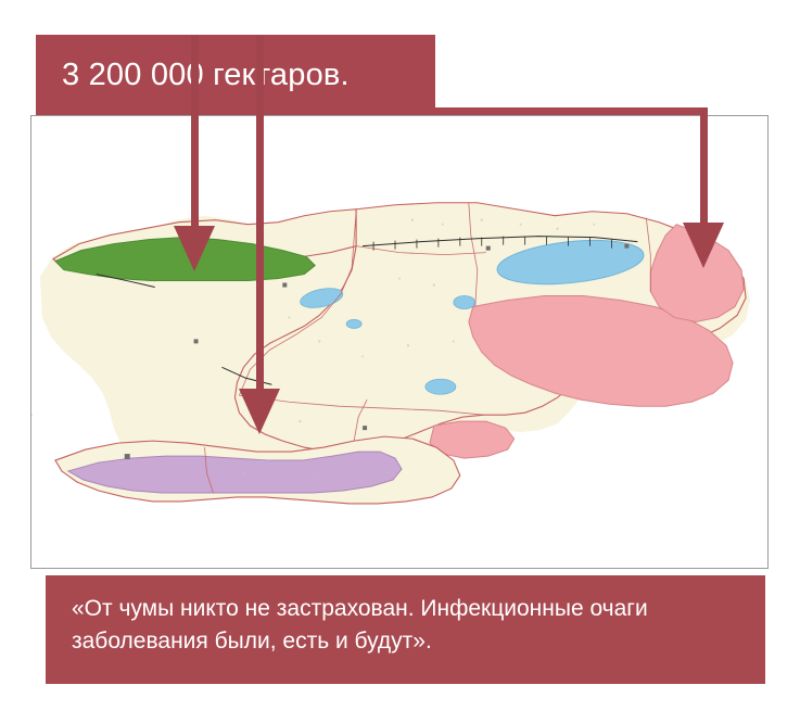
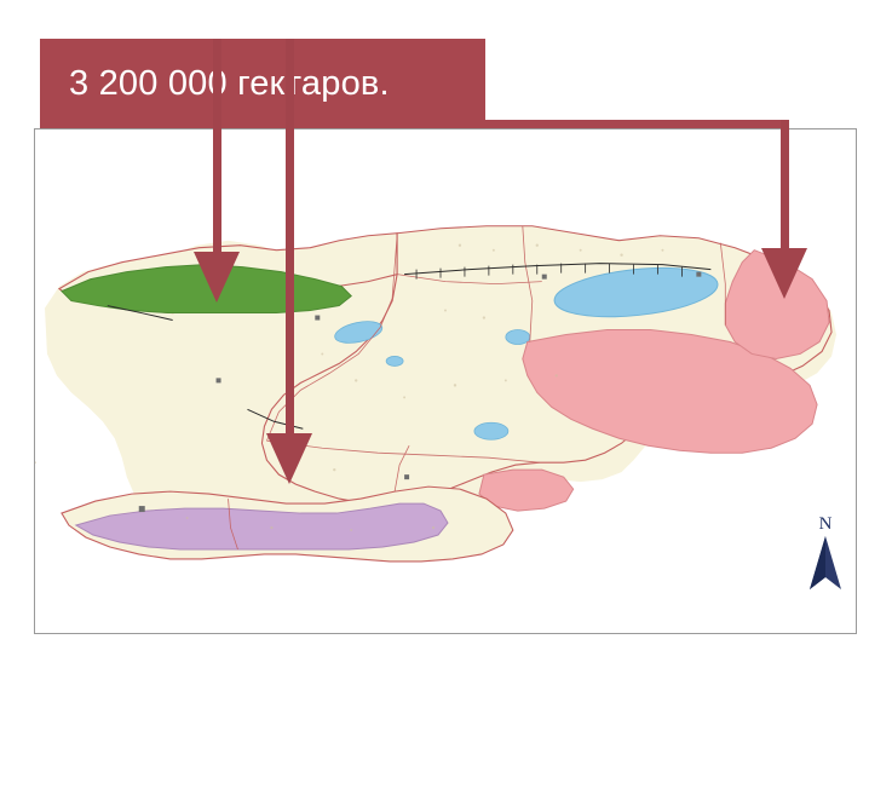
+ N
  3 200 00 гекаров.
- «От чумы никто не застрахован. Инфекционные очаги заболевания были, есть и будут».
